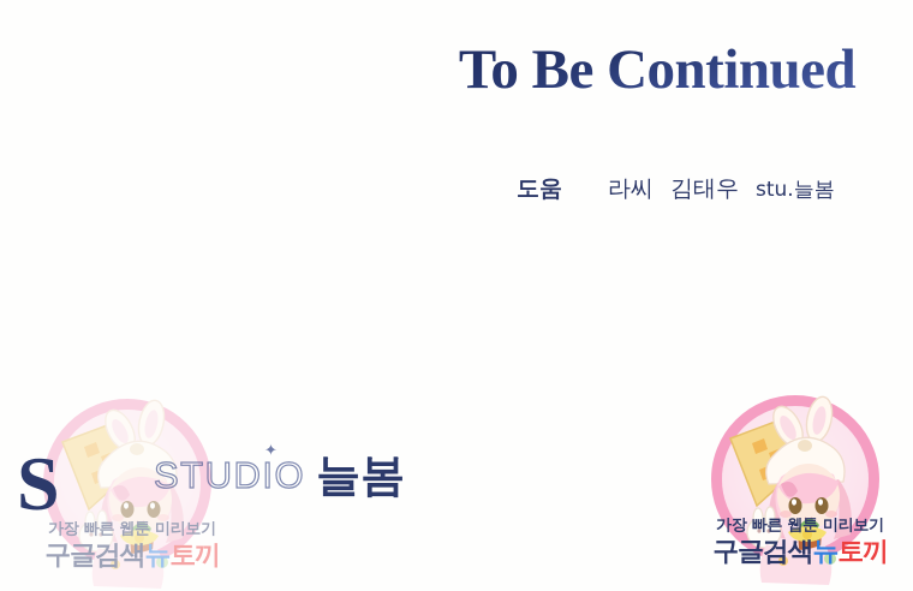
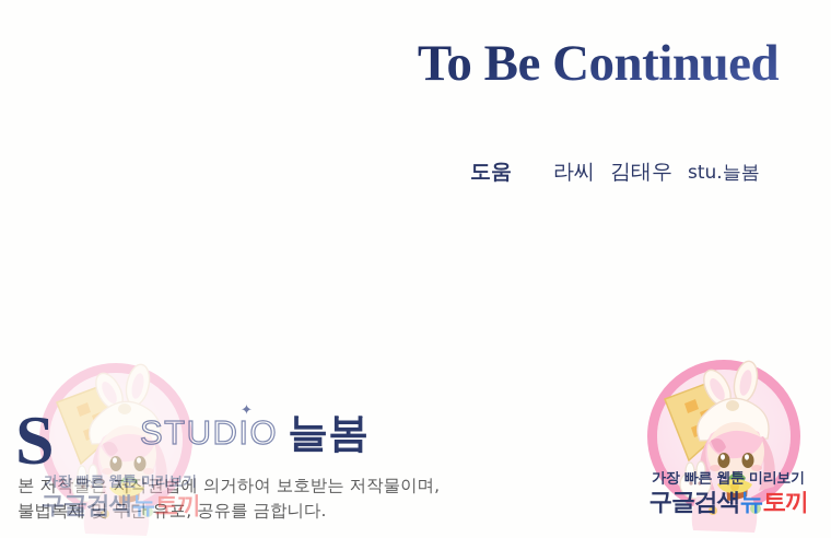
  To Be Continued
  도움
  라씨
  김태우
  stu.늘봄
  S
  STUDIO
  ✦
  늘봄
+ 본 저작물은 저작권법에 의거하여 보호받는 저작물이며,
+ 불법복제 및 무단 유포, 공유를 금합니다.
  가장 빠른 웹툰 미리보기
  구글검색뉴토끼
  가장 빠른 웹툰 미리보기
  구글검색뉴토끼
